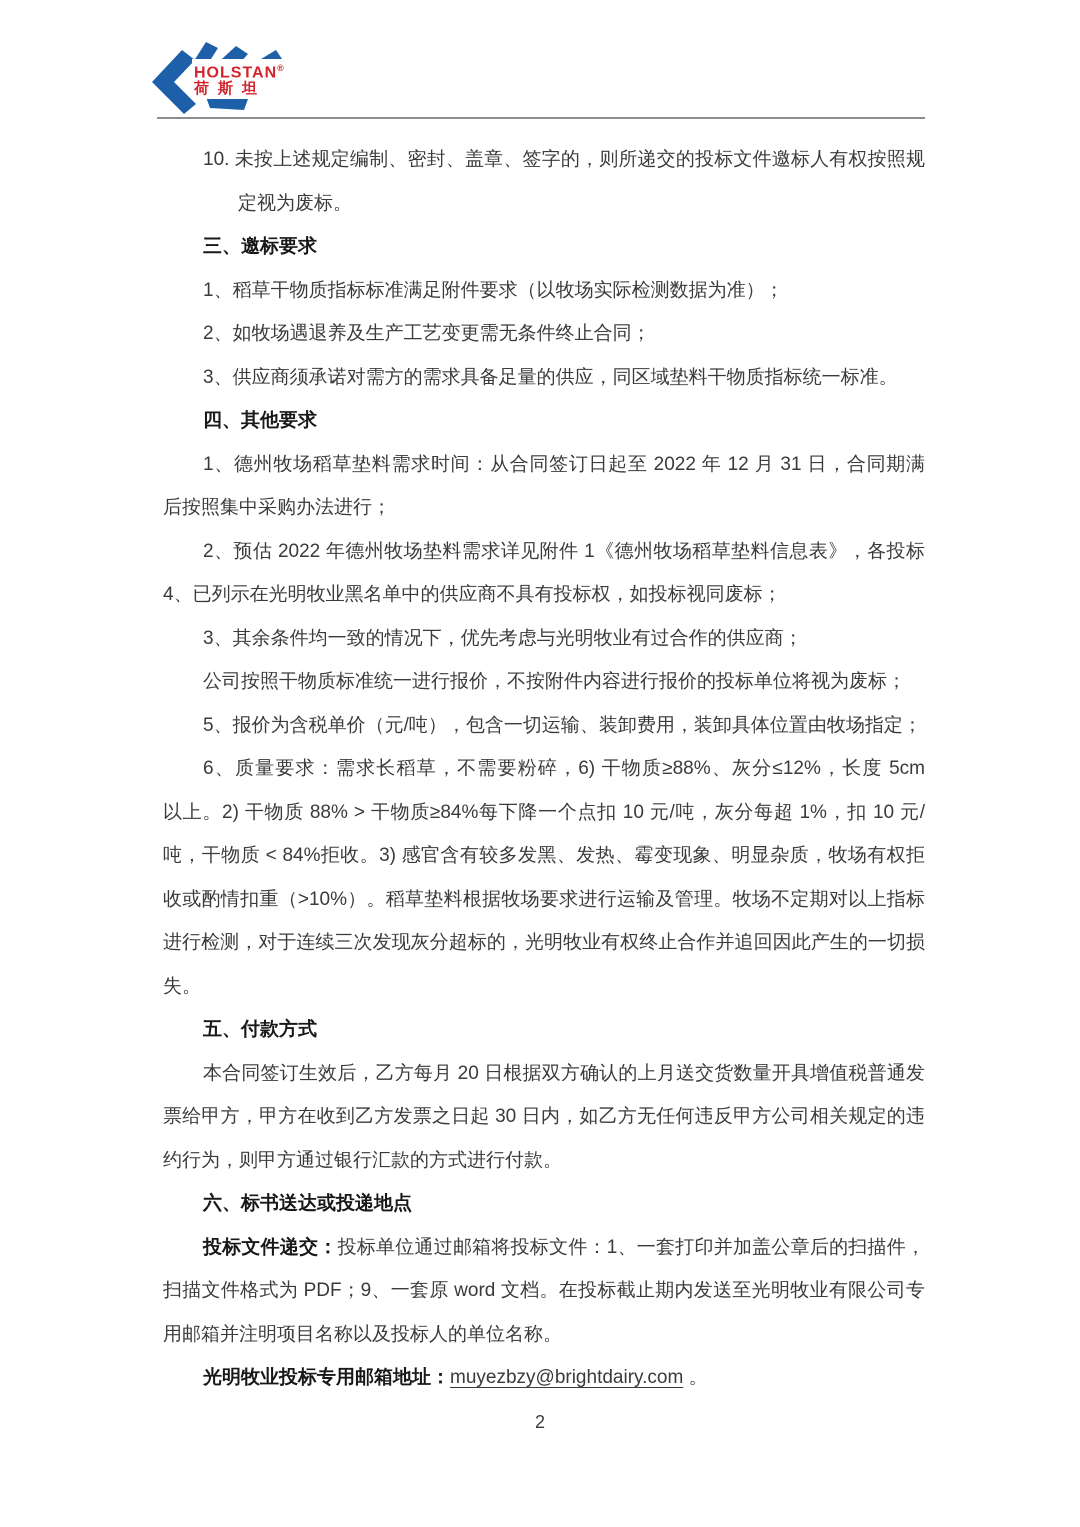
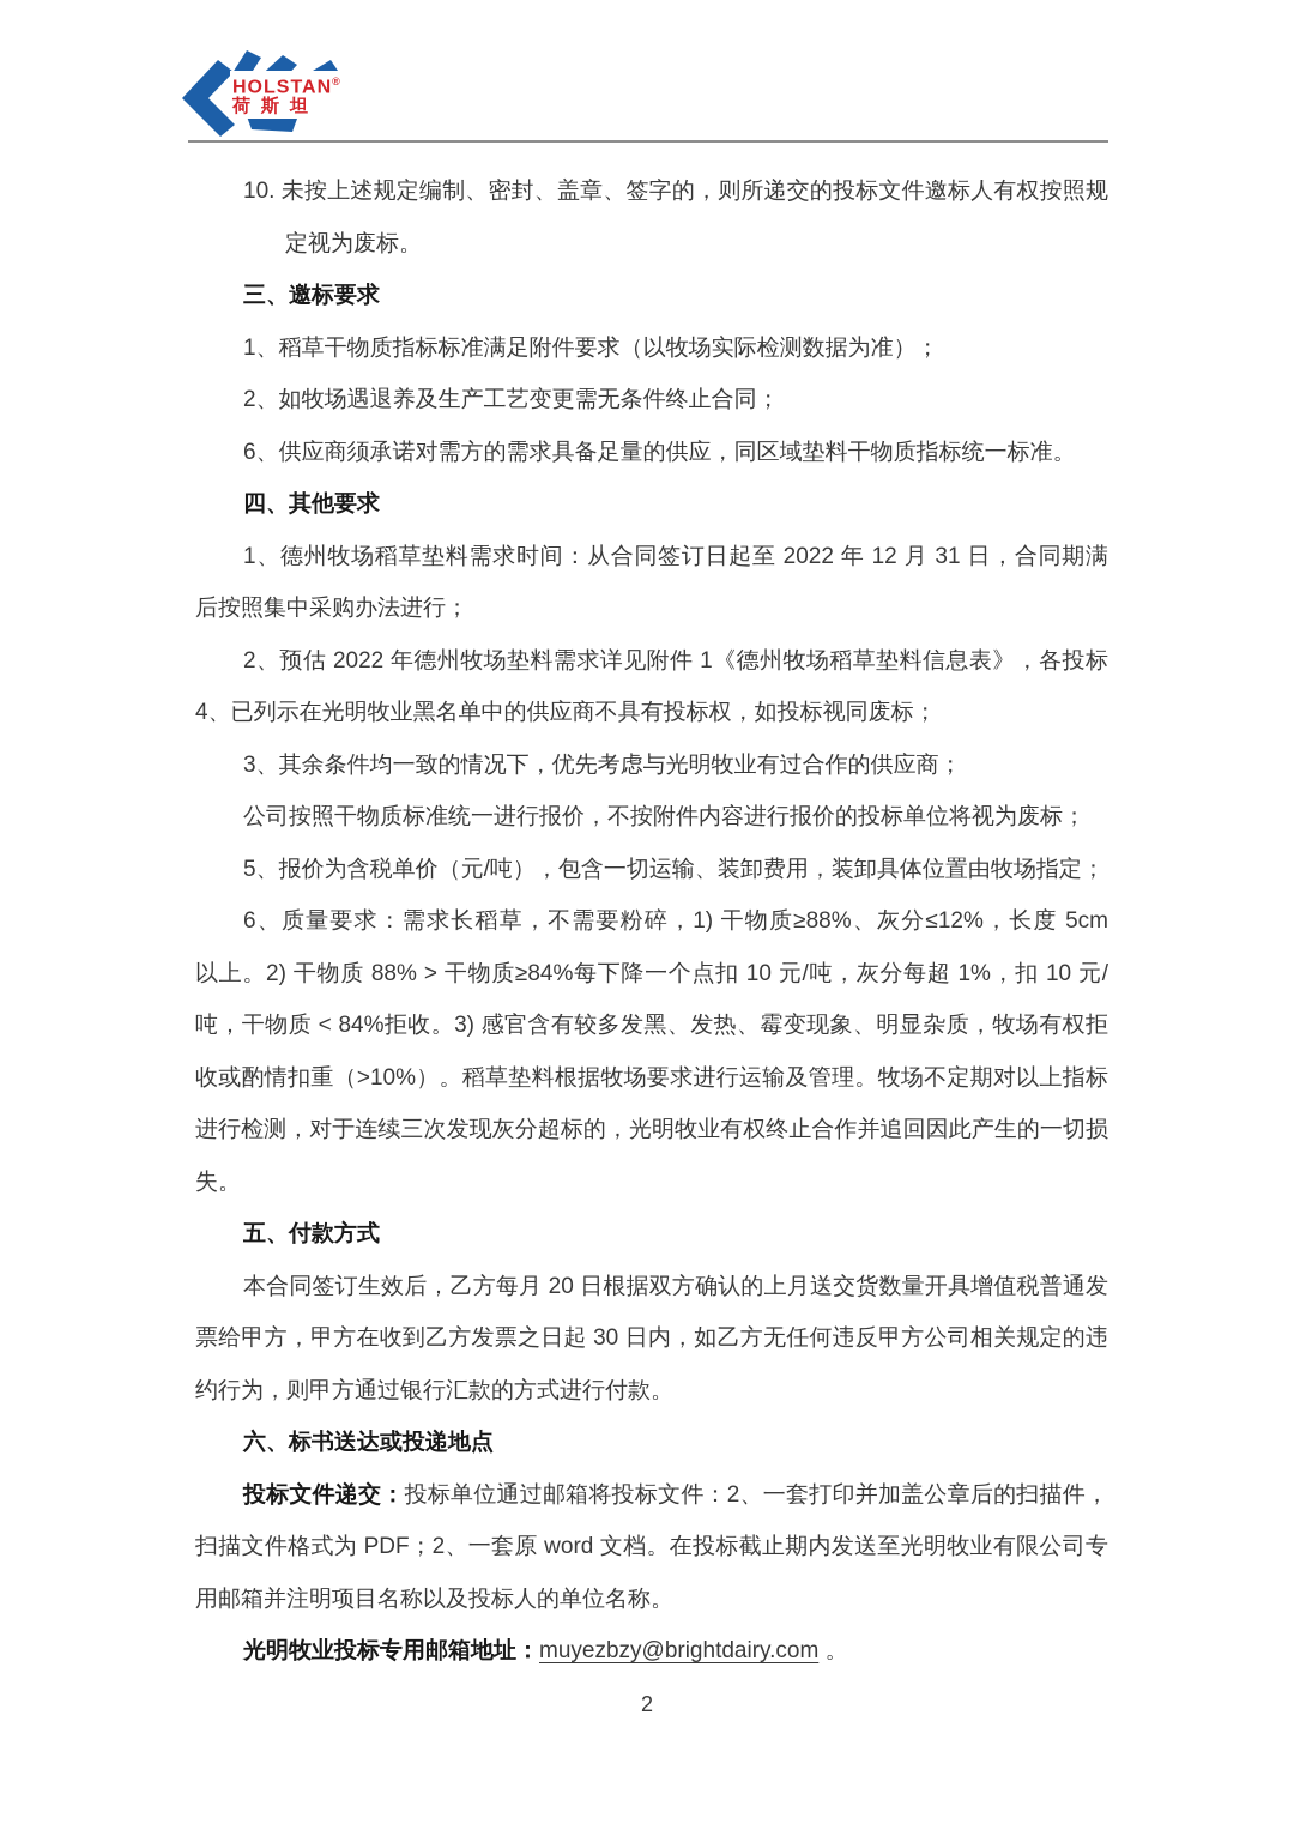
  HOLSTAN®
  荷斯坦
  10. 未按上述规定编制、密封、盖章、签字的，则所递交的投标文件邀标人有权按照规
  定视为废标。
  三、邀标要求
  1、稻草干物质指标标准满足附件要求（以牧场实际检测数据为准）；
  2、如牧场遇退养及生产工艺变更需无条件终止合同；
- 3、供应商须承诺对需方的需求具备足量的供应，同区域垫料干物质指标统一标准。
+ 6、供应商须承诺对需方的需求具备足量的供应，同区域垫料干物质指标统一标准。
  四、其他要求
  1、德州牧场稻草垫料需求时间：从合同签订日起至 2022 年 12 月 31 日，合同期满
  后按照集中采购办法进行；
  2、预估 2022 年德州牧场垫料需求详见附件 1《德州牧场稻草垫料信息表》，各投标
  4、已列示在光明牧业黑名单中的供应商不具有投标权，如投标视同废标；
  3、其余条件均一致的情况下，优先考虑与光明牧业有过合作的供应商；
  公司按照干物质标准统一进行报价，不按附件内容进行报价的投标单位将视为废标；
  5、报价为含税单价（元/吨），包含一切运输、装卸费用，装卸具体位置由牧场指定；
- 6、质量要求：需求长稻草，不需要粉碎，6) 干物质≥88%、灰分≤12%，长度 5cm
+ 6、质量要求：需求长稻草，不需要粉碎，1) 干物质≥88%、灰分≤12%，长度 5cm
  以上。2) 干物质 88% > 干物质≥84%每下降一个点扣 10 元/吨，灰分每超 1%，扣 10 元/
  吨，干物质 < 84%拒收。3) 感官含有较多发黑、发热、霉变现象、明显杂质，牧场有权拒
  收或酌情扣重（>10%）。稻草垫料根据牧场要求进行运输及管理。牧场不定期对以上指标
  进行检测，对于连续三次发现灰分超标的，光明牧业有权终止合作并追回因此产生的一切损
  失。
  五、付款方式
  本合同签订生效后，乙方每月 20 日根据双方确认的上月送交货数量开具增值税普通发
  票给甲方，甲方在收到乙方发票之日起 30 日内，如乙方无任何违反甲方公司相关规定的违
  约行为，则甲方通过银行汇款的方式进行付款。
  六、标书送达或投递地点
- 投标文件递交：投标单位通过邮箱将投标文件：1、一套打印并加盖公章后的扫描件，
+ 投标文件递交：投标单位通过邮箱将投标文件：2、一套打印并加盖公章后的扫描件，
- 扫描文件格式为 PDF；9、一套原 word 文档。在投标截止期内发送至光明牧业有限公司专
+ 扫描文件格式为 PDF；2、一套原 word 文档。在投标截止期内发送至光明牧业有限公司专
  用邮箱并注明项目名称以及投标人的单位名称。
  光明牧业投标专用邮箱地址：muyezbzy@brightdairy.com 。
  2
